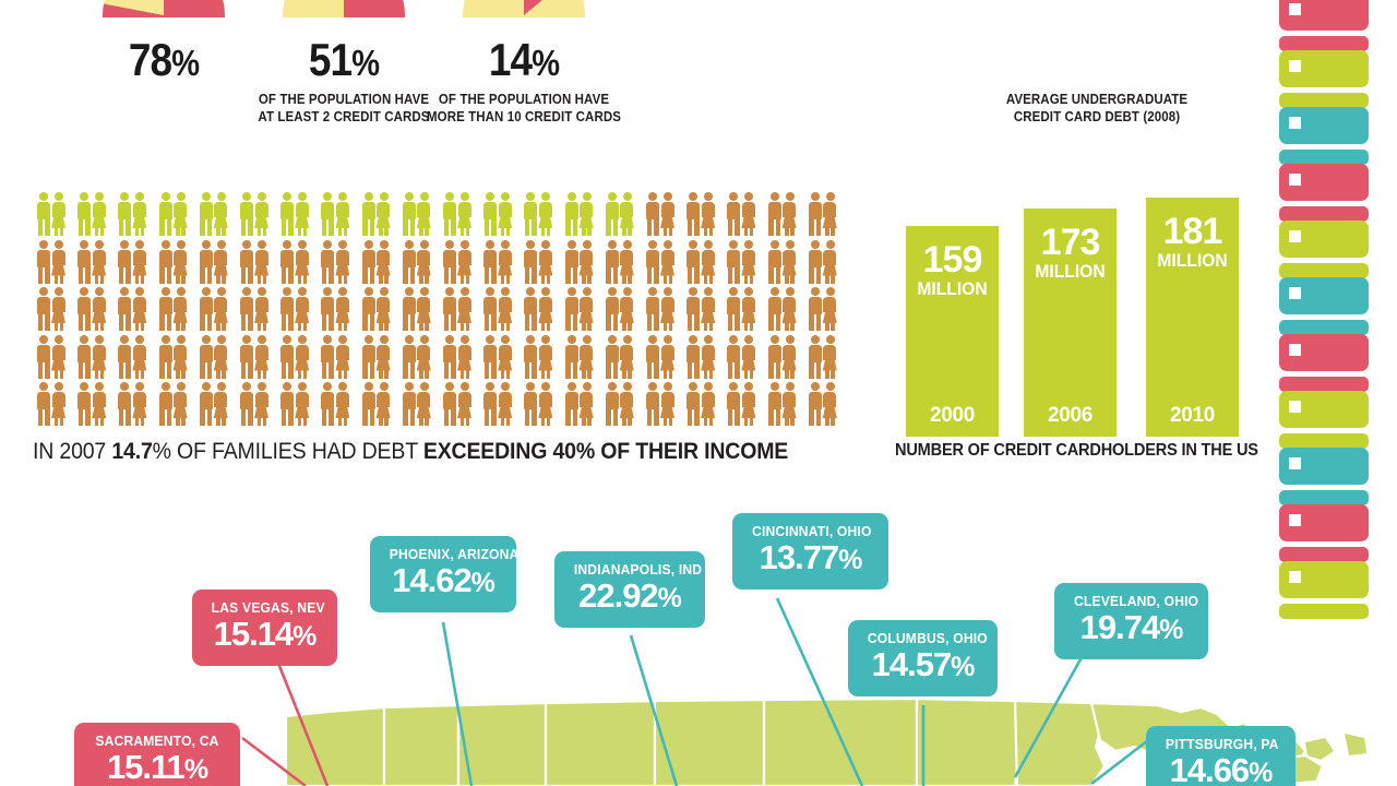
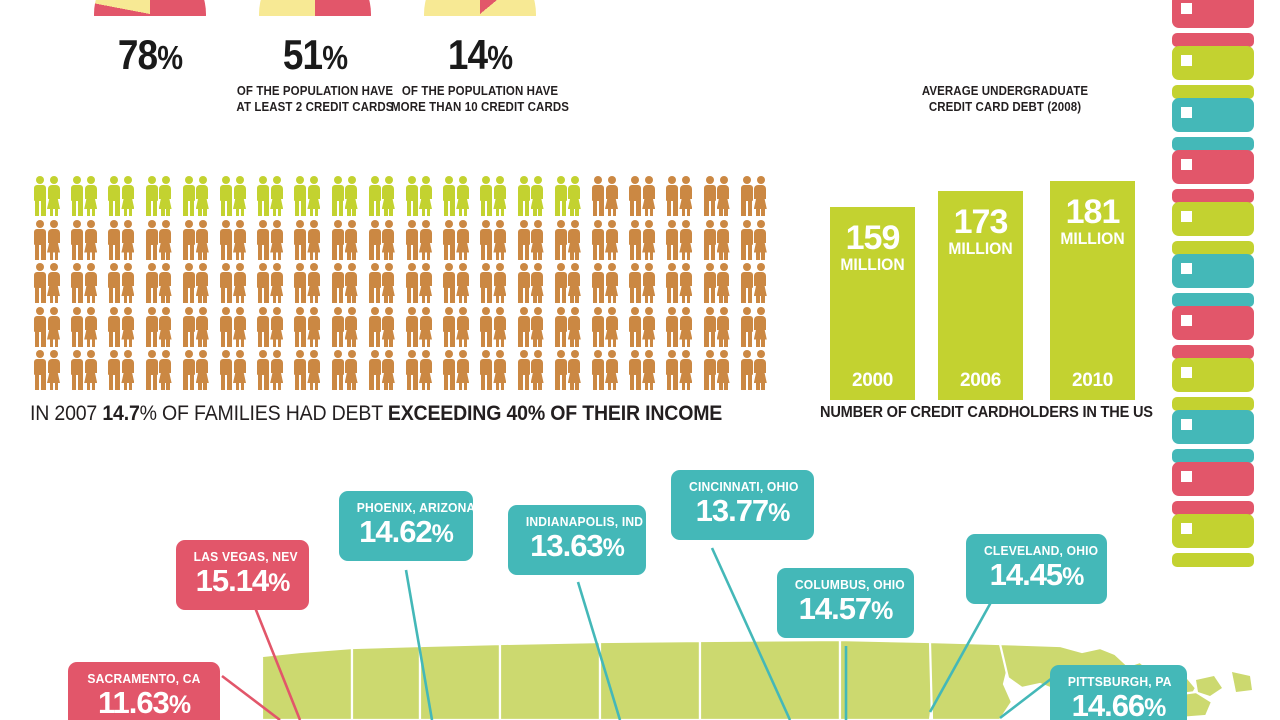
  78%
  51%
  OF THE POPULATION HAVE
  AT LEAST 2 CREDIT CARDS
  14%
  OF THE POPULATION HAVE
  MORE THAN 10 CREDIT CARDS
  AVERAGE UNDERGRADUATE
  CREDIT CARD DEBT (2008)
  IN 2007 14.7% OF FAMILIES HAD DEBT EXCEEDING 40% OF THEIR INCOME
  159
  MILLION
  2000
  173
  MILLION
  2006
  181
  MILLION
  2010
  NUMBER OF CREDIT CARDHOLDERS IN THE US
  SACRAMENTO, CA
- 15.11%
+ 11.63%
  LAS VEGAS, NEV
  15.14%
  PHOENIX, ARIZONA
  14.62%
  INDIANAPOLIS, IND
- 22.92%
+ 13.63%
  CINCINNATI, OHIO
  13.77%
  COLUMBUS, OHIO
  14.57%
  CLEVELAND, OHIO
- 19.74%
+ 14.45%
  PITTSBURGH, PA
  14.66%
